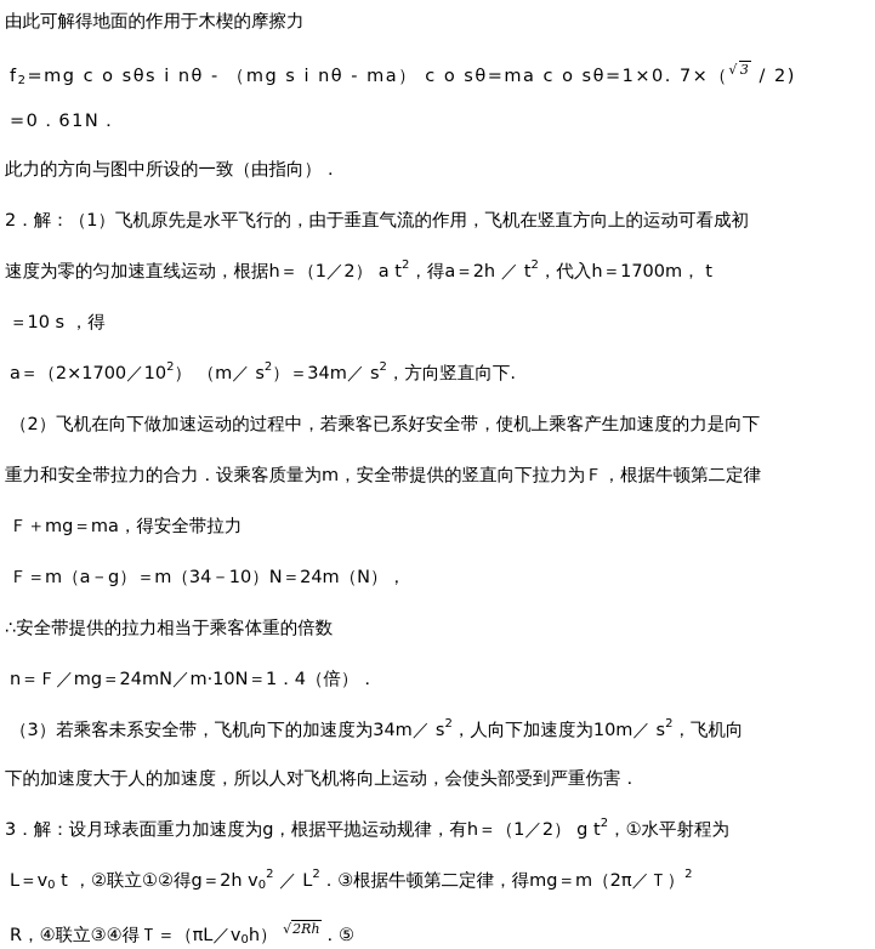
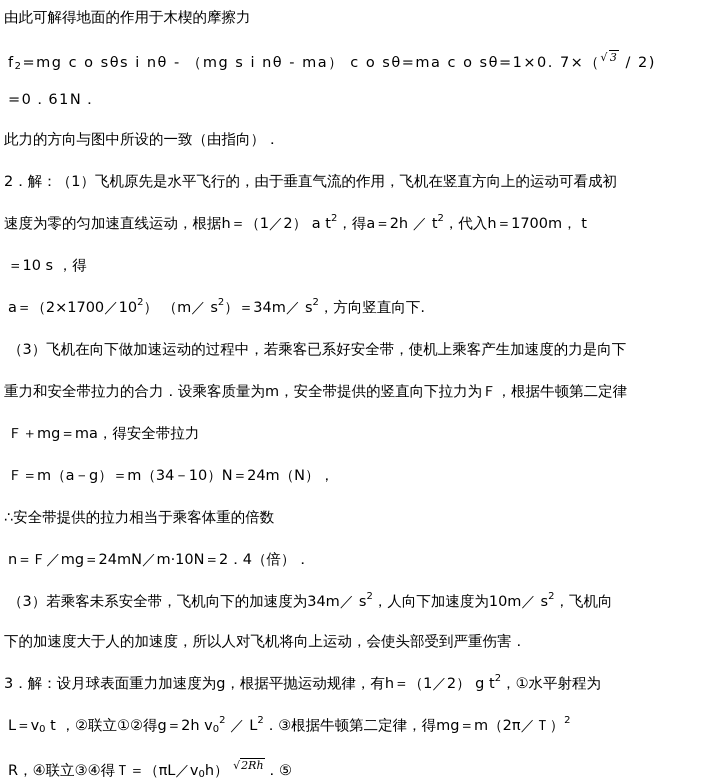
  由此可解得地面的作用于木楔的摩擦力
  f2=mg c o sθs i nθ - （mg s i nθ - ma） c o sθ=ma c o sθ=1×0. 7×（√3 / 2)
  =0．61N．
  此力的方向与图中所设的一致（由指向）．
  2．解：（1）飞机原先是水平飞行的，由于垂直气流的作用，飞机在竖直方向上的运动可看成初
  速度为零的匀加速直线运动，根据h＝（1／2） a t2，得a＝2h ／ t2，代入h＝1700m， t
  ＝10 s ，得
  a＝（2×1700／102） （m／ s2）＝34m／ s2，方向竖直向下.
- （2）飞机在向下做加速运动的过程中，若乘客已系好安全带，使机上乘客产生加速度的力是向下
+ （3）飞机在向下做加速运动的过程中，若乘客已系好安全带，使机上乘客产生加速度的力是向下
  重力和安全带拉力的合力．设乘客质量为m，安全带提供的竖直向下拉力为Ｆ，根据牛顿第二定律
  Ｆ＋mg＝ma，得安全带拉力
  Ｆ＝m（a－g）＝m（34－10）N＝24m（N），
  ∴安全带提供的拉力相当于乘客体重的倍数
- n＝Ｆ／mg＝24mN／m·10N＝1．4（倍）．
+ n＝Ｆ／mg＝24mN／m·10N＝2．4（倍）．
  （3）若乘客未系安全带，飞机向下的加速度为34m／ s2，人向下加速度为10m／ s2，飞机向
  下的加速度大于人的加速度，所以人对飞机将向上运动，会使头部受到严重伤害．
  3．解：设月球表面重力加速度为g，根据平抛运动规律，有h＝（1／2） g t2，①水平射程为
  L＝v0 t ，②联立①②得g＝2h v02 ／ L2．③根据牛顿第二定律，得mg＝m（2π／Ｔ）2
  R，④联立③④得Ｔ＝（πL／v0h） √2Rh．⑤
